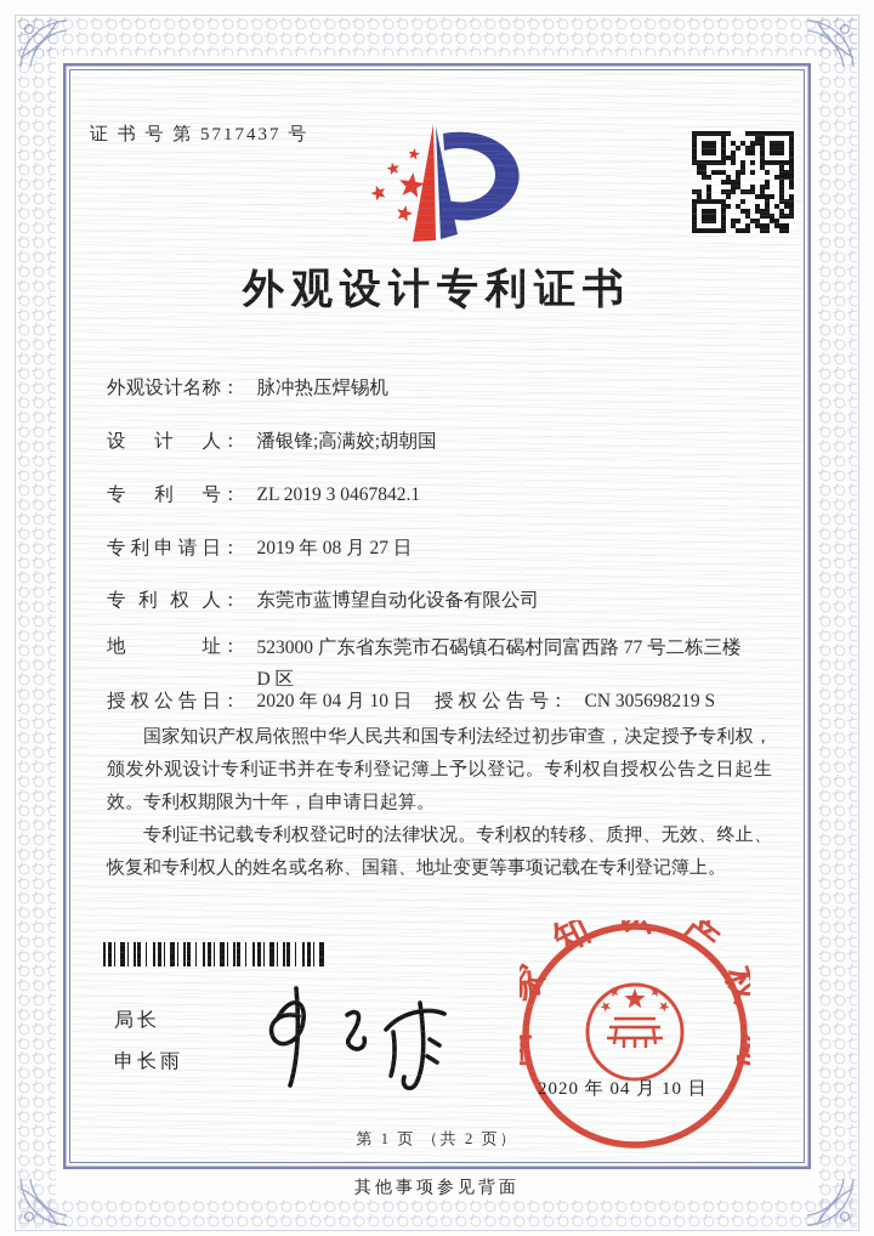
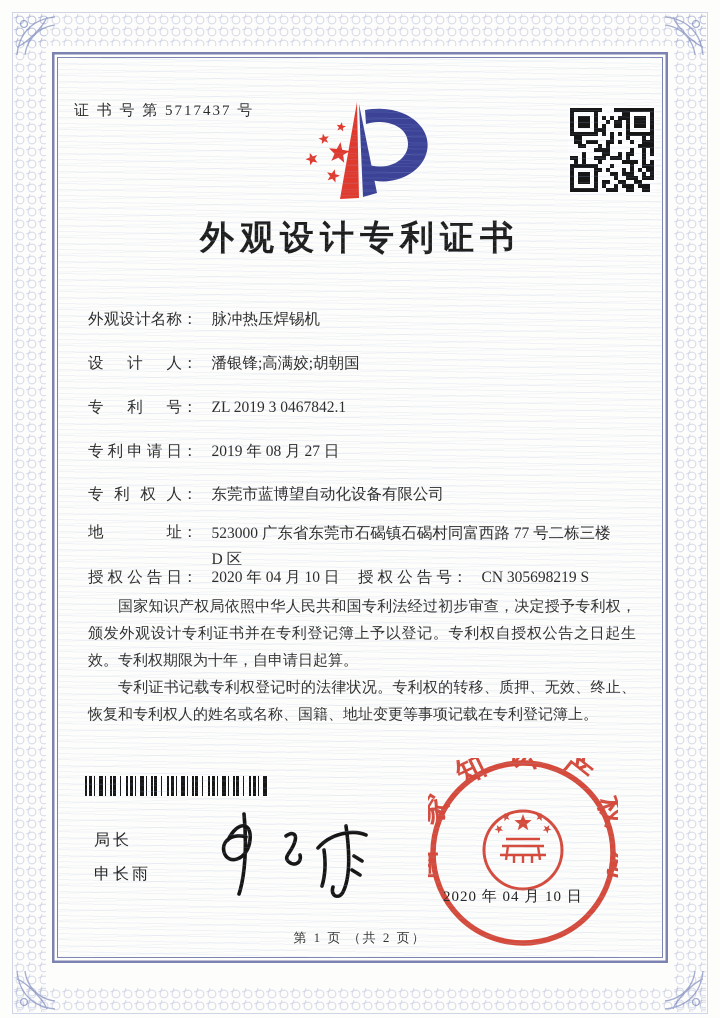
- 其他事项参见背面
